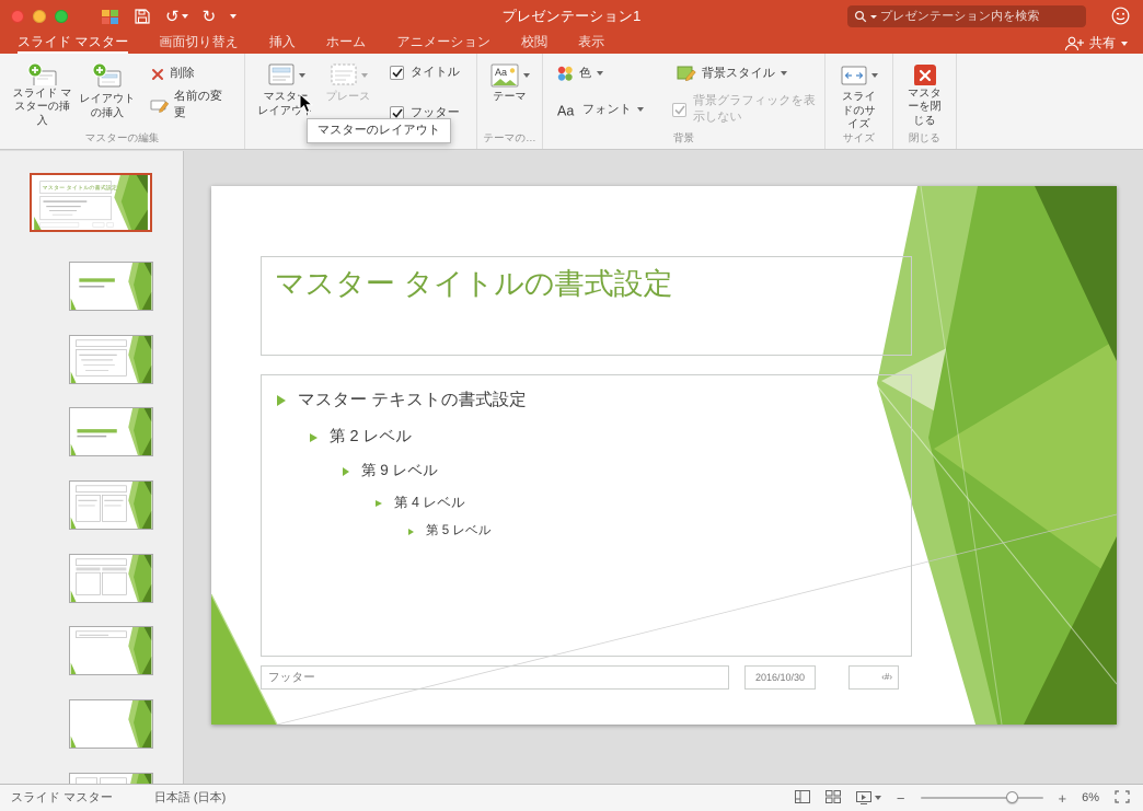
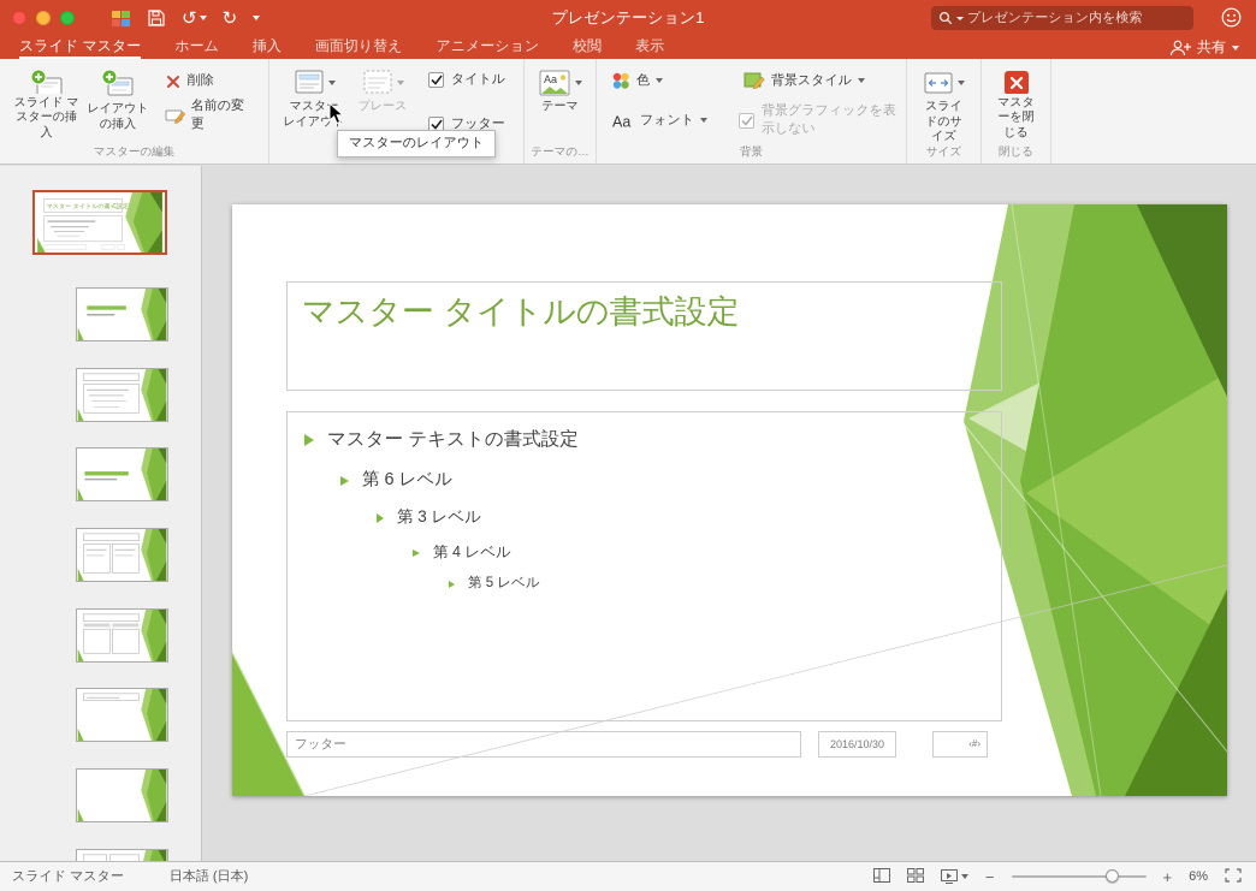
  ↺
  ↻
  プレゼンテーション1
  プレゼンテーション内を検索
  スライド マスター
- 画面切り替え
+ ホーム
  挿入
- ホーム
+ 画面切り替え
  アニメーション
  校閲
  表示
  共有
  スライド マスターの挿入
  レイアウトの挿入
  削除
  名前の変更
  マスターの編集
  マスタ レイアウ
  プレース
  タイトル
  フッター
  Aa
  テーマ
  テーマの…
  色
  背景スタイル
  Aa
  フォント
  背景グラフィックを表示しない
  背景
  スライドのサイズ
  サイズ
  マスターを閉じる
  閉じる
  マスターのレイアウト
  マスター タイトルの書式設定
  マスター テキストの書式設定
- 第 2 レベル
+ 第 6 レベル
- 第 9 レベル
+ 第 3 レベル
  第 4 レベル
  第 5 レベル
  フッター
  2016/10/30
  ‹#›
  スライド マスター
  日本語 (日本)
  −
  +
  6%
